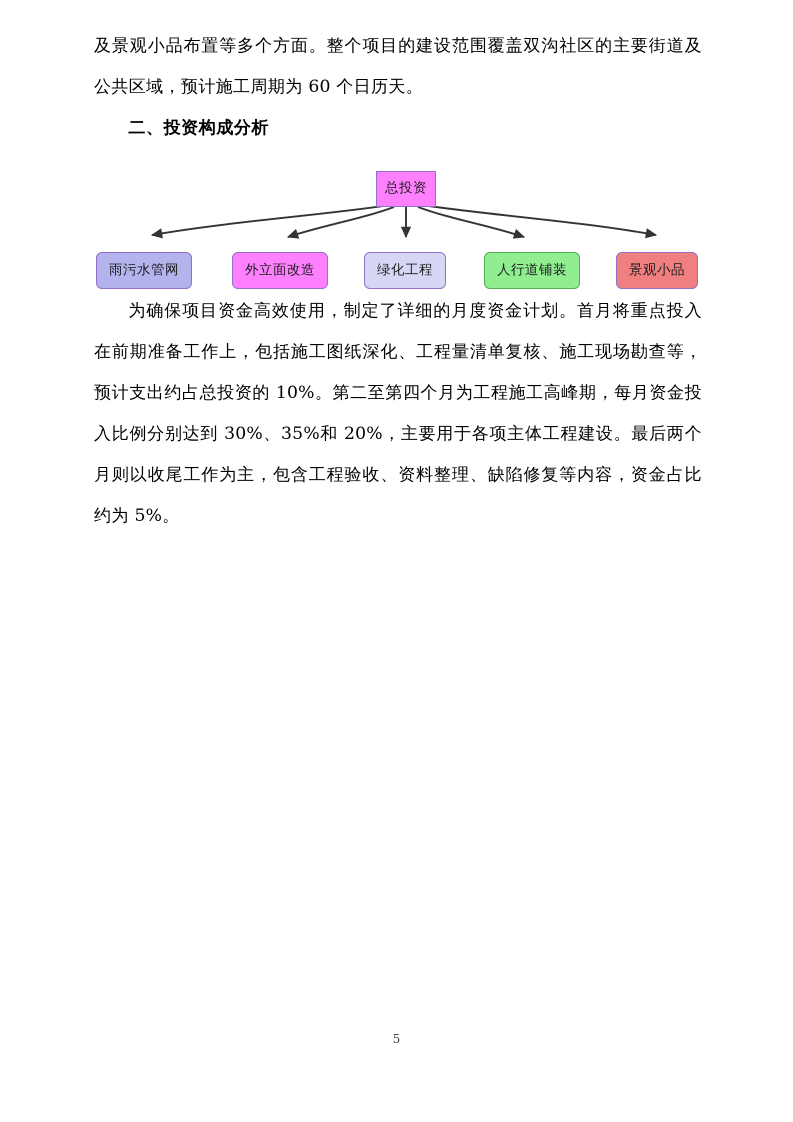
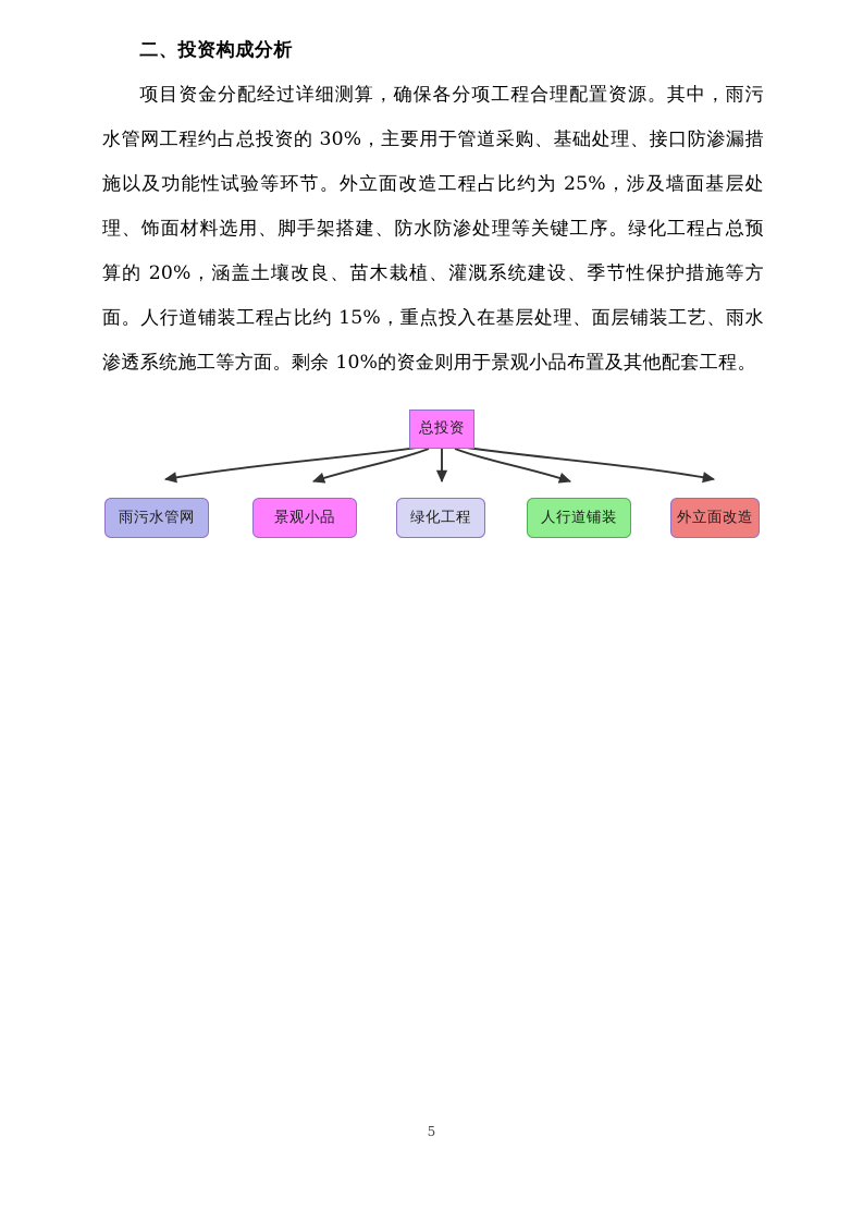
- 及景观小品布置等多个方面。整个项目的建设范围覆盖双沟社区的主要街道及公共区域，预计施工周期为 60 个日历天。
  二、投资构成分析
+ 项目资金分配经过详细测算，确保各分项工程合理配置资源。其中，雨污水管网工程约占总投资的 30%，主要用于管道采购、基础处理、接口防渗漏措施以及功能性试验等环节。外立面改造工程占比约为 25%，涉及墙面基层处理、饰面材料选用、脚手架搭建、防水防渗处理等关键工序。绿化工程占总预算的 20%，涵盖土壤改良、苗木栽植、灌溉系统建设、季节性保护措施等方面。人行道铺装工程占比约 15%，重点投入在基层处理、面层铺装工艺、雨水渗透系统施工等方面。剩余 10%的资金则用于景观小品布置及其他配套工程。
  总投资
  雨污水管网
- 外立面改造
+ 景观小品
  绿化工程
  人行道铺装
- 景观小品
+ 外立面改造
- 为确保项目资金高效使用，制定了详细的月度资金计划。首月将重点投入在前期准备工作上，包括施工图纸深化、工程量清单复核、施工现场勘查等，预计支出约占总投资的 10%。第二至第四个月为工程施工高峰期，每月资金投入比例分别达到 30%、35%和 20%，主要用于各项主体工程建设。最后两个月则以收尾工作为主，包含工程验收、资料整理、缺陷修复等内容，资金占比约为 5%。
  5
